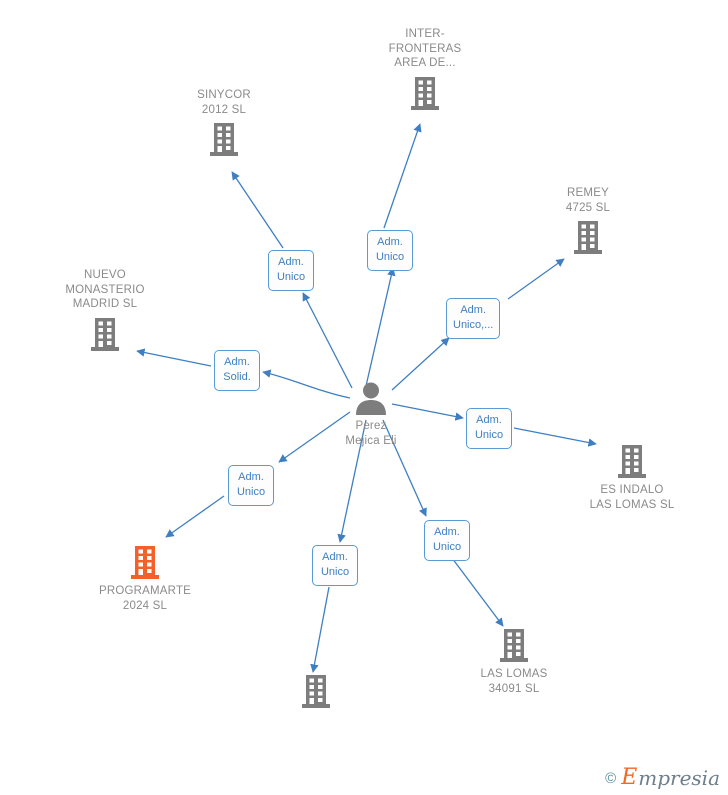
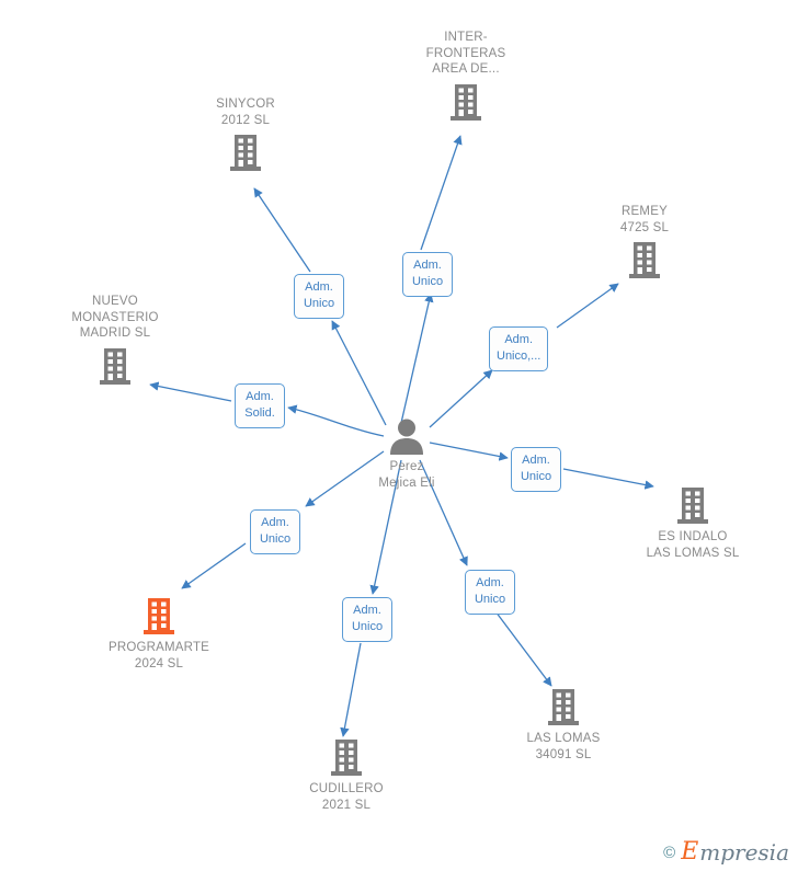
  Perez
  Mejica Eli
  INTER-
  FRONTERAS
  AREA DE...
  SINYCOR
  2012 SL
  REMEY
  4725 SL
  NUEVO
  MONASTERIO
  MADRID SL
  ES INDALO
  LAS LOMAS SL
  LAS LOMAS
  34091 SL
+ CUDILLERO
+ 2021 SL
  PROGRAMARTE
  2024 SL
  Adm.
  Unico
  Adm.
  Unico
  Adm.
  Unico,...
  Adm.
  Solid.
  Adm.
  Unico
  Adm.
  Unico
  Adm.
  Unico
  Adm.
  Unico
  ©
  E
  mpresia
